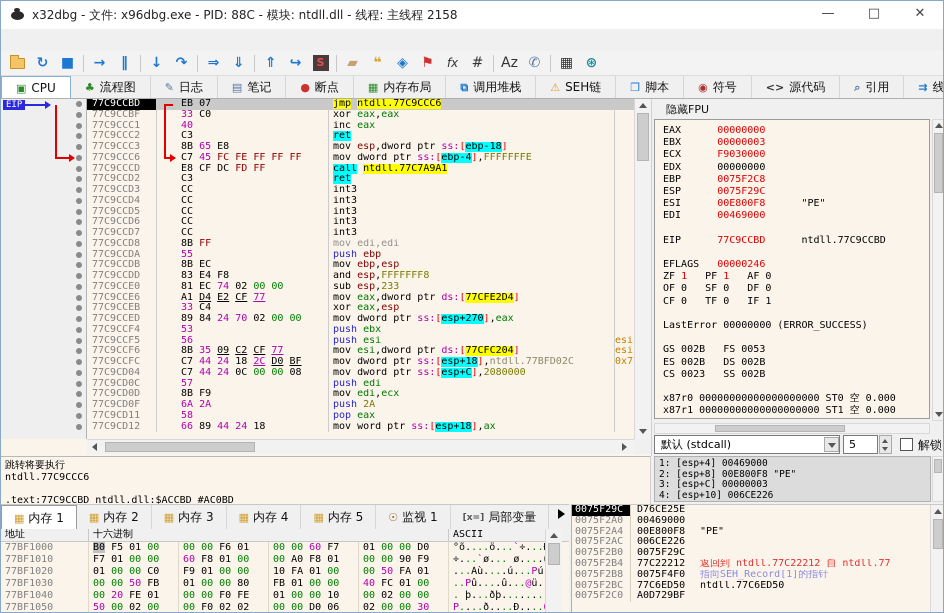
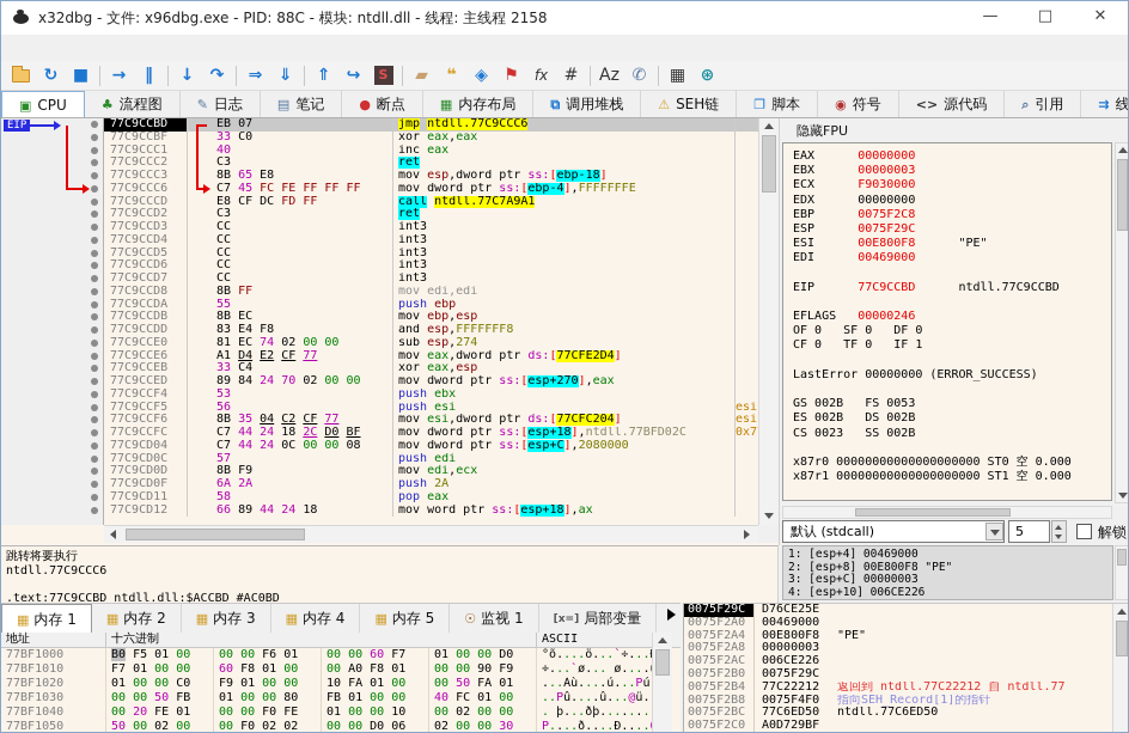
  x32dbg - 文件: x96dbg.exe - PID: 88C - 模块: ntdll.dll - 线程: 主线程 2158
  —
  □
  ✕
  ↻
  ■
  →
  ‖
  ↓
  ↷
  ⇒
  ⇓
  ⇑
  ↪
  S
  ▰
  ❝
  ◈
  ⚑
  fx
  #
  Az
  ✆
  ▦
  ⊛
  ▣
  CPU
  ♣
  流程图
  ✎
  日志
  ▤
  笔记
  ●
  断点
  ▦
  内存布局
  ⧉
  调用堆栈
  ⚠
  SEH链
  ❐
  脚本
  ◉
  符号
  <>
  源代码
  ⌕
  引用
  ⇉
  77C9CCBD
  EB 07
  jmp ntdll.77C9CCC6
  77C9CCBF
  33 C0
  xor eax,eax
  77C9CCC1
  40
  inc eax
  77C9CCC2
  C3
  ret
  77C9CCC3
  8B 65 E8
  mov esp,dword ptr ss:[ebp-18]
  77C9CCC6
  C7 45 FC FE FF FF FF
  mov dword ptr ss:[ebp-4],FFFFFFFE
  77C9CCCD
  E8 CF DC FD FF
  call ntdll.77C7A9A1
  77C9CCD2
  C3
  ret
  77C9CCD3
  CC
  int3
  77C9CCD4
  CC
  int3
  77C9CCD5
  CC
  int3
  77C9CCD6
  CC
  int3
  77C9CCD7
  CC
  int3
  77C9CCD8
  8B FF
  mov edi,edi
  77C9CCDA
  55
  push ebp
  77C9CCDB
  8B EC
  mov ebp,esp
  77C9CCDD
  83 E4 F8
  and esp,FFFFFFF8
  77C9CCE0
  81 EC 74 02 00 00
- sub esp,233
+ sub esp,274
  77C9CCE6
  A1 D4 E2 CF 77
  mov eax,dword ptr ds:[77CFE2D4]
  77C9CCEB
  33 C4
  xor eax,esp
  77C9CCED
  89 84 24 70 02 00 00
  mov dword ptr ss:[esp+270],eax
  77C9CCF4
  53
  push ebx
  77C9CCF5
  56
  push esi
  esi
  77C9CCF6
- 8B 35 09 C2 CF 77
+ 8B 35 04 C2 CF 77
  mov esi,dword ptr ds:[77CFC204]
  esi
  77C9CCFC
  C7 44 24 18 2C D0 BF
  mov dword ptr ss:[esp+18],ntdll.77BFD02C
  0x7
  77C9CD04
  C7 44 24 0C 00 00 08
  mov dword ptr ss:[esp+C],2080000
  77C9CD0C
  57
  push edi
  77C9CD0D
  8B F9
  mov edi,ecx
  77C9CD0F
  6A 2A
  push 2A
  77C9CD11
  58
  pop eax
  77C9CD12
  66 89 44 24 18
  mov word ptr ss:[esp+18],ax
  EIP
  隐藏FPU
  EAX 00000000
  EBX 00000003
  ECX F9030000
  EDX 00000000
  EBP 0075F2C8
  ESP 0075F29C
  ESI 00E800F8 "PE"
  EDI 00469000
  EIP 77C9CCBD ntdll.77C9CCBD
  EFLAGS 00000246
- ZF 1 PF 1 AF 0
  OF 0 SF 0 DF 0
  CF 0 TF 0 IF 1
  LastError 00000000 (ERROR_SUCCESS)
  GS 002B FS 0053
  ES 002B DS 002B
  CS 0023 SS 002B
  x87r0 00000000000000000000 ST0 空 0.000
  x87r1 00000000000000000000 ST1 空 0.000
  默认 (stdcall)
  5
  解锁
  1: [esp+4] 00469000
  2: [esp+8] 00E800F8 "PE"
  3: [esp+C] 00000003
  4: [esp+10] 006CE226
  跳转将要执行
  ntdll.77C9CCC6
  .text:77C9CCBD ntdll.dll:$ACCBD #AC0BD
  ▦
  内存 1
  ▦
  内存 2
  ▦
  内存 3
  ▦
  内存 4
  ▦
  内存 5
  ☉
  监视 1
  [x=]
  局部变量
  地址
  十六进制
  ASCII
  77BF1000
  B0 F5 01 00
  00 00 F6 01
  00 00 60 F7
  01 00 00 D0
  °õ....ö...`÷...
  77BF1010
  F7 01 00 00
  60 F8 01 00
  00 A0 F8 01
  00 00 90 F9
  ÷...`ø... ø....
  77BF1020
  01 00 00 C0
  F9 01 00 00
  10 FA 01 00
  00 50 FA 01
  ...Àù....ú...Pú
  77BF1030
  00 00 50 FB
  01 00 00 80
  FB 01 00 00
  40 FC 01 00
  ..Pû....û...@ü.
  77BF1040
  00 20 FE 01
  00 00 F0 FE
  01 00 00 10
  00 02 00 00
  . þ...ðþ.......
  77BF1050
  50 00 02 00
  00 F0 02 02
  00 00 D0 06
  02 00 00 30
  P....ð....Ð....
  0075F29C
  D76CE25E
  0075F2A0
  00469000
  0075F2A4
  00E800F8
  "PE"
+ 0075F2A8
+ 00000003
  0075F2AC
  006CE226
  0075F2B0
  0075F29C
  0075F2B4
  77C22212
  返回到 ntdll.77C22212 自 ntdll.77
  0075F2B8
  0075F4F0
  指向SEH_Record[1]的指针
  0075F2BC
  77C6ED50
  ntdll.77C6ED50
  0075F2C0
  A0D729BF
